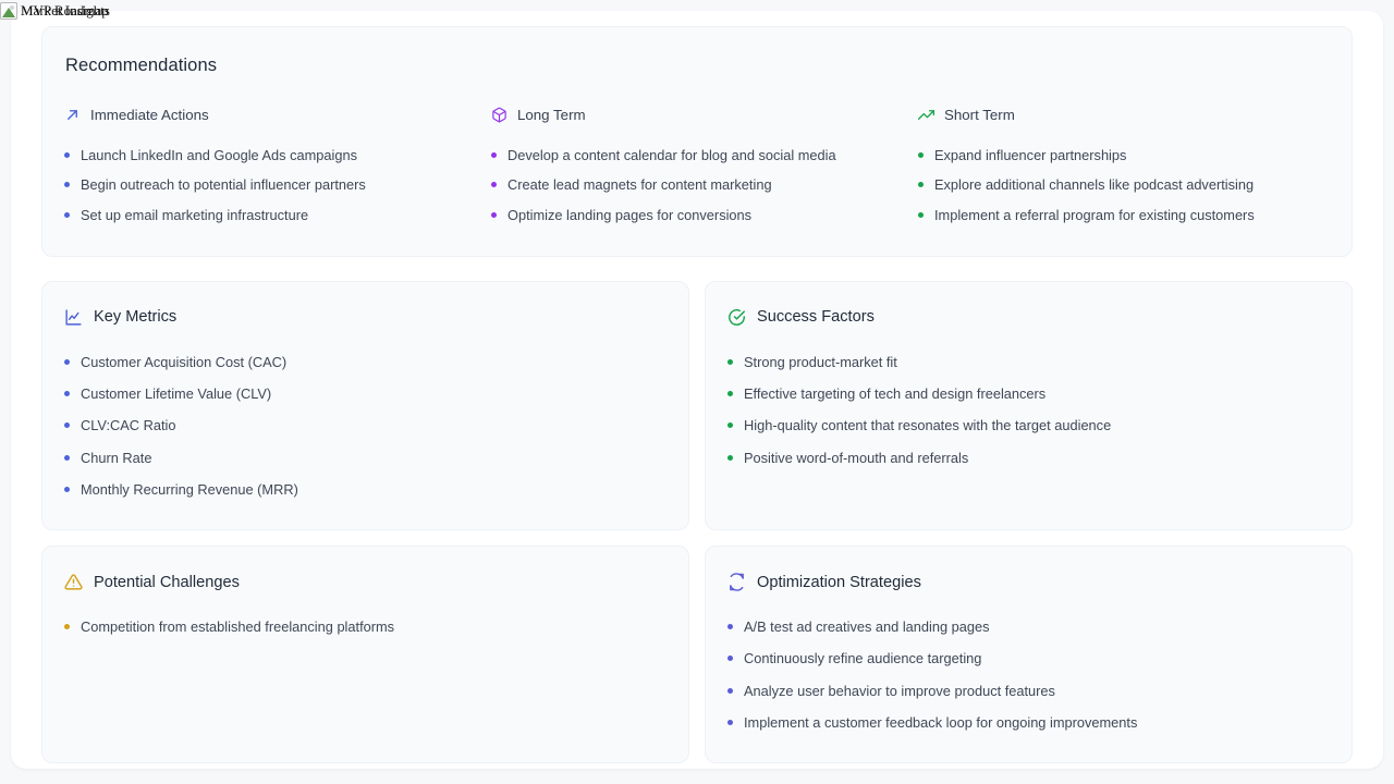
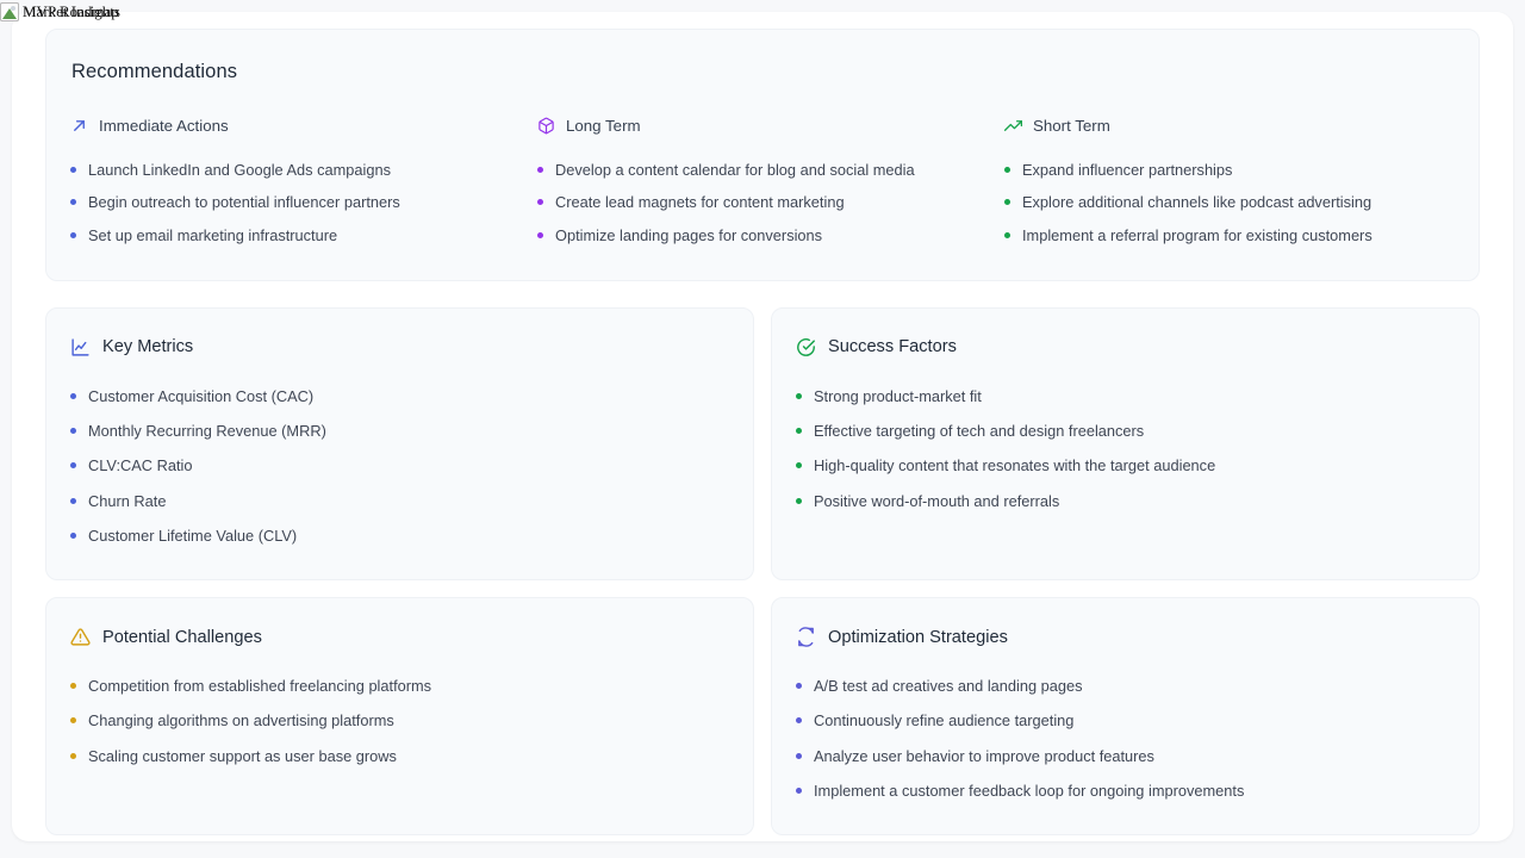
  MVP Roadmap
  Market Insights
  Recommendations
  Immediate Actions
  Launch LinkedIn and Google Ads campaigns
  Begin outreach to potential influencer partners
  Set up email marketing infrastructure
  Long Term
  Develop a content calendar for blog and social media
  Create lead magnets for content marketing
  Optimize landing pages for conversions
  Short Term
  Expand influencer partnerships
  Explore additional channels like podcast advertising
  Implement a referral program for existing customers
  Key Metrics
  Customer Acquisition Cost (CAC)
- Customer Lifetime Value (CLV)
+ Monthly Recurring Revenue (MRR)
  CLV:CAC Ratio
  Churn Rate
- Monthly Recurring Revenue (MRR)
+ Customer Lifetime Value (CLV)
  Success Factors
  Strong product-market fit
  Effective targeting of tech and design freelancers
  High-quality content that resonates with the target audience
  Positive word-of-mouth and referrals
  Potential Challenges
  Competition from established freelancing platforms
+ Changing algorithms on advertising platforms
+ Scaling customer support as user base grows
  Optimization Strategies
  A/B test ad creatives and landing pages
  Continuously refine audience targeting
  Analyze user behavior to improve product features
  Implement a customer feedback loop for ongoing improvements
